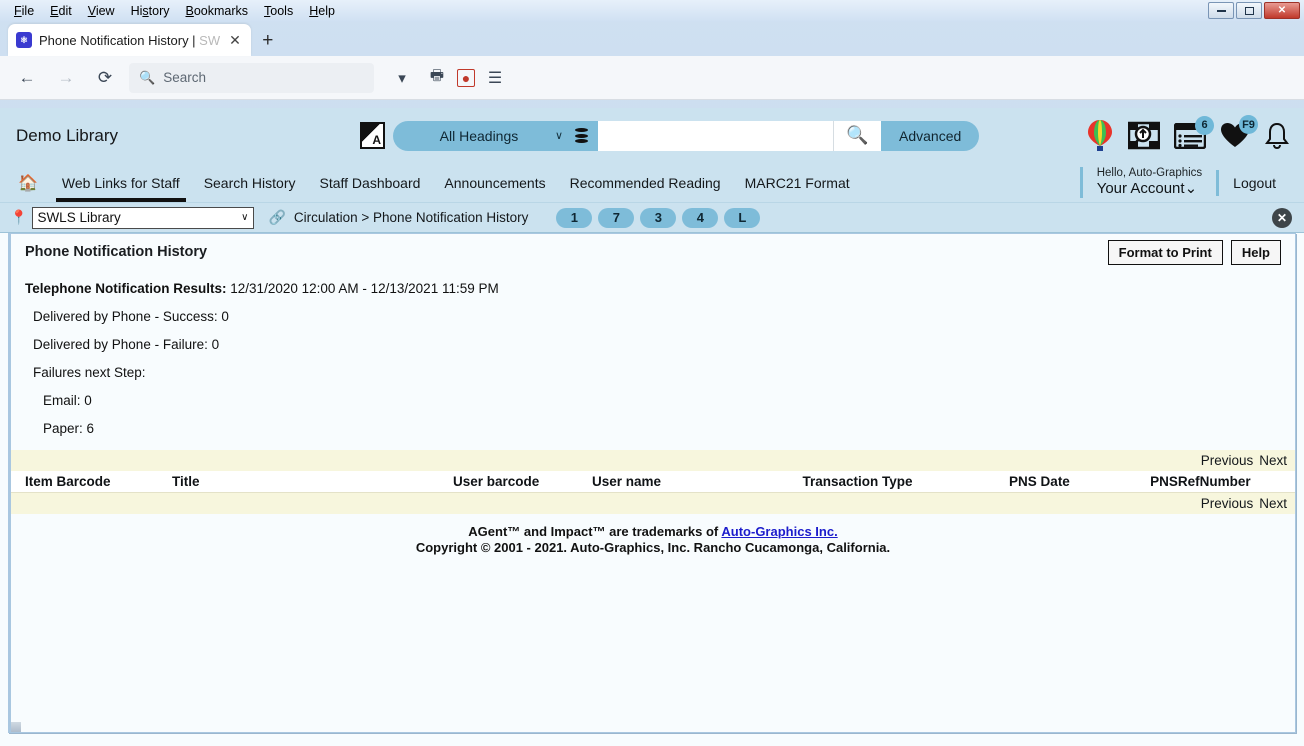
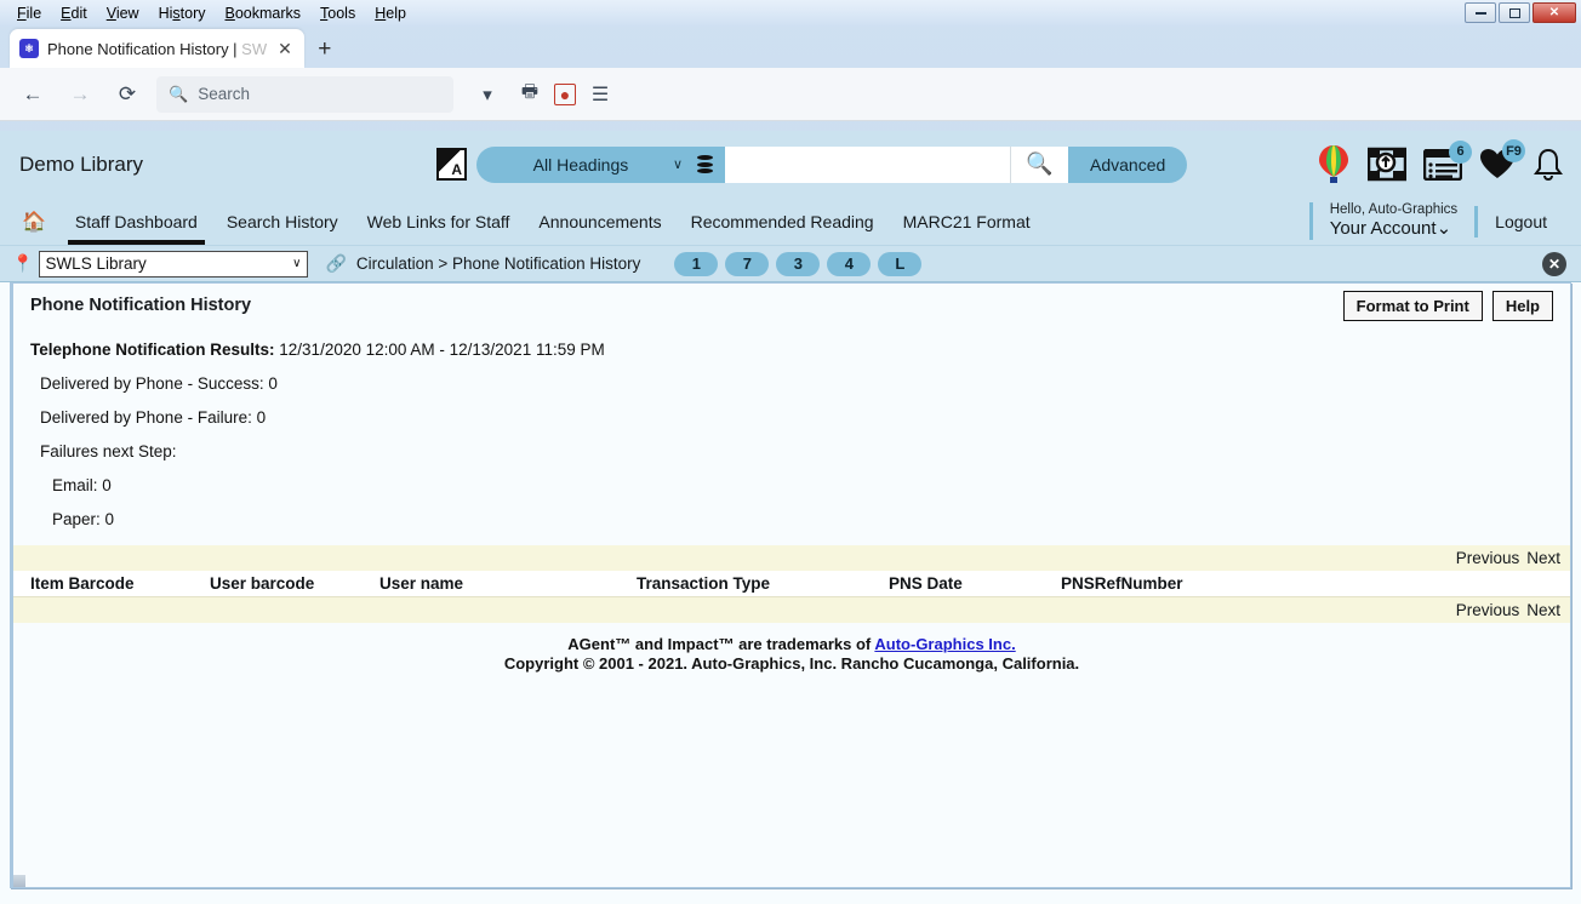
  File
  Edit
  View
  History
  Bookmarks
  Tools
  Help
  ✕
  ⚛
  Phone Notification History | SW
  ✕
  +
  ←
  →
  ⟳
  🔍
  Search
  ▾
  🖶
  ●
  ☰
  Demo Library
  All Headings
  ∨
  🔍
  Advanced
  6
  F9
  🏠
- Web Links for Staff
+ Staff Dashboard
  Search History
- Staff Dashboard
+ Web Links for Staff
  Announcements
  Recommended Reading
  MARC21 Format
  Hello, Auto-Graphics
  Your Account⌄
  Logout
  📍
  SWLS Library
  ∨
  🔗
  Circulation > Phone Notification History
  1
  7
  3
  4
  L
  ✕
  Phone Notification History
  Format to Print
  Help
  Telephone Notification Results: 12/31/2020 12:00 AM - 12/13/2021 11:59 PM
  Delivered by Phone - Success: 0
  Delivered by Phone - Failure: 0
  Failures next Step:
  Email: 0
- Paper: 6
+ Paper: 0
  Previous
  Next
  Item Barcode
- Title
  User barcode
  User name
  Transaction Type
  PNS Date
  PNSRefNumber
  Previous
  Next
  AGent™ and Impact™ are trademarks of Auto-Graphics Inc.
  Copyright © 2001 - 2021. Auto-Graphics, Inc. Rancho Cucamonga, California.
